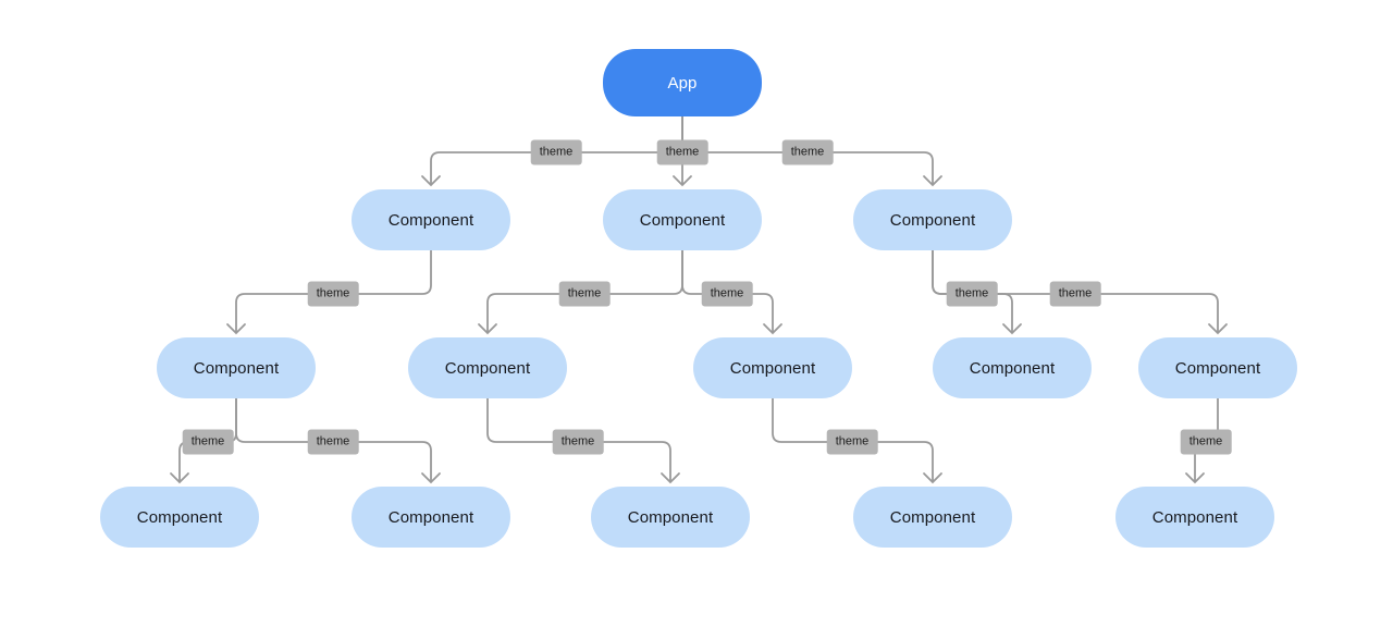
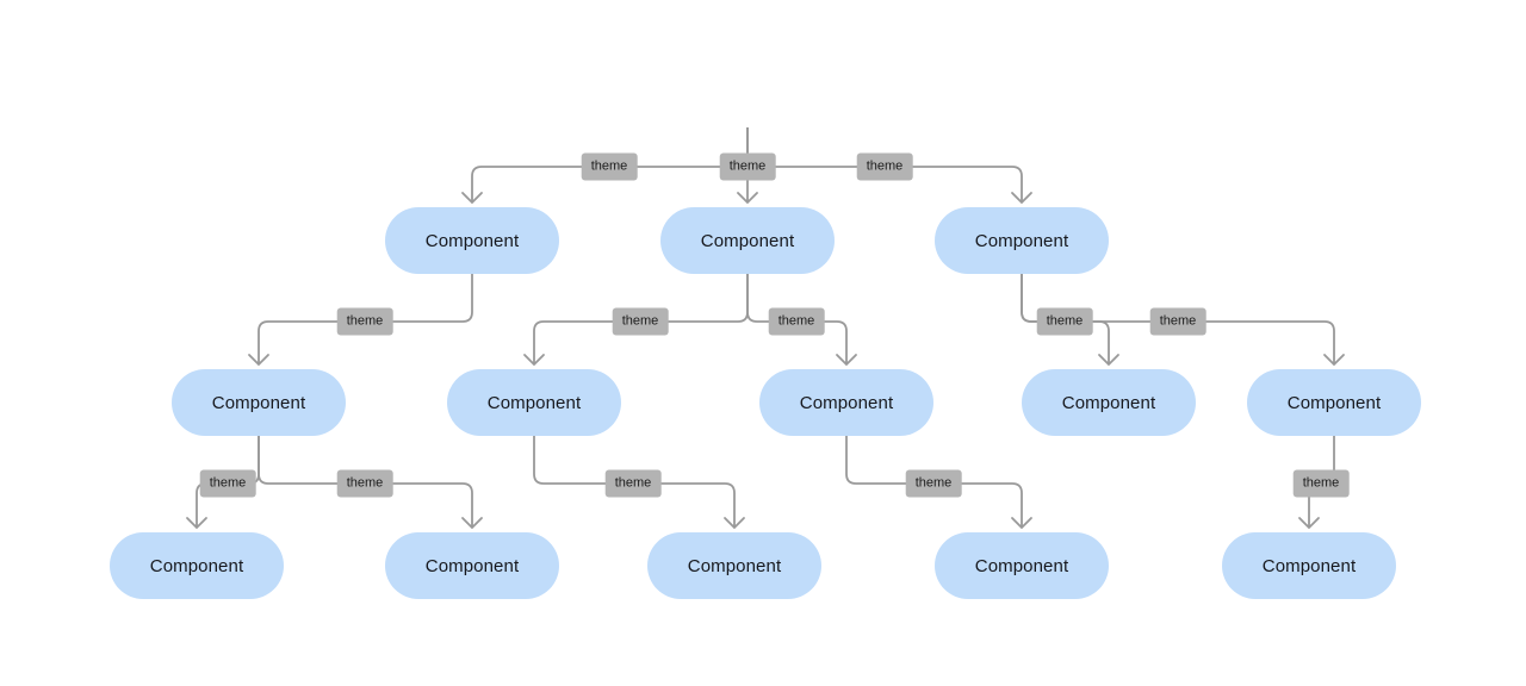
  theme
  theme
  theme
  theme
  theme
  theme
  theme
  theme
  theme
  theme
  theme
  theme
  theme
- App
  Component
  Component
  Component
  Component
  Component
  Component
  Component
  Component
  Component
  Component
  Component
  Component
  Component
